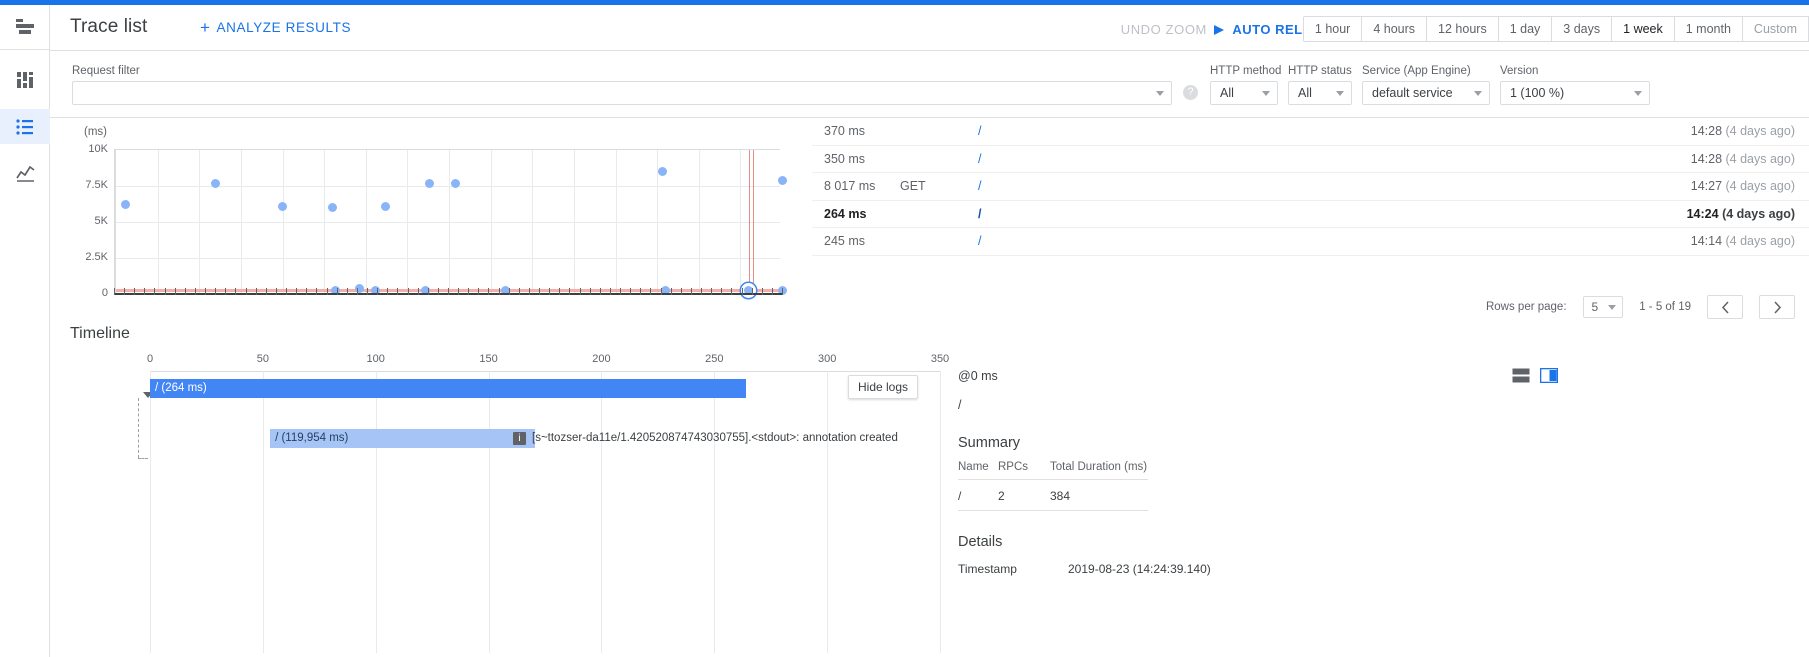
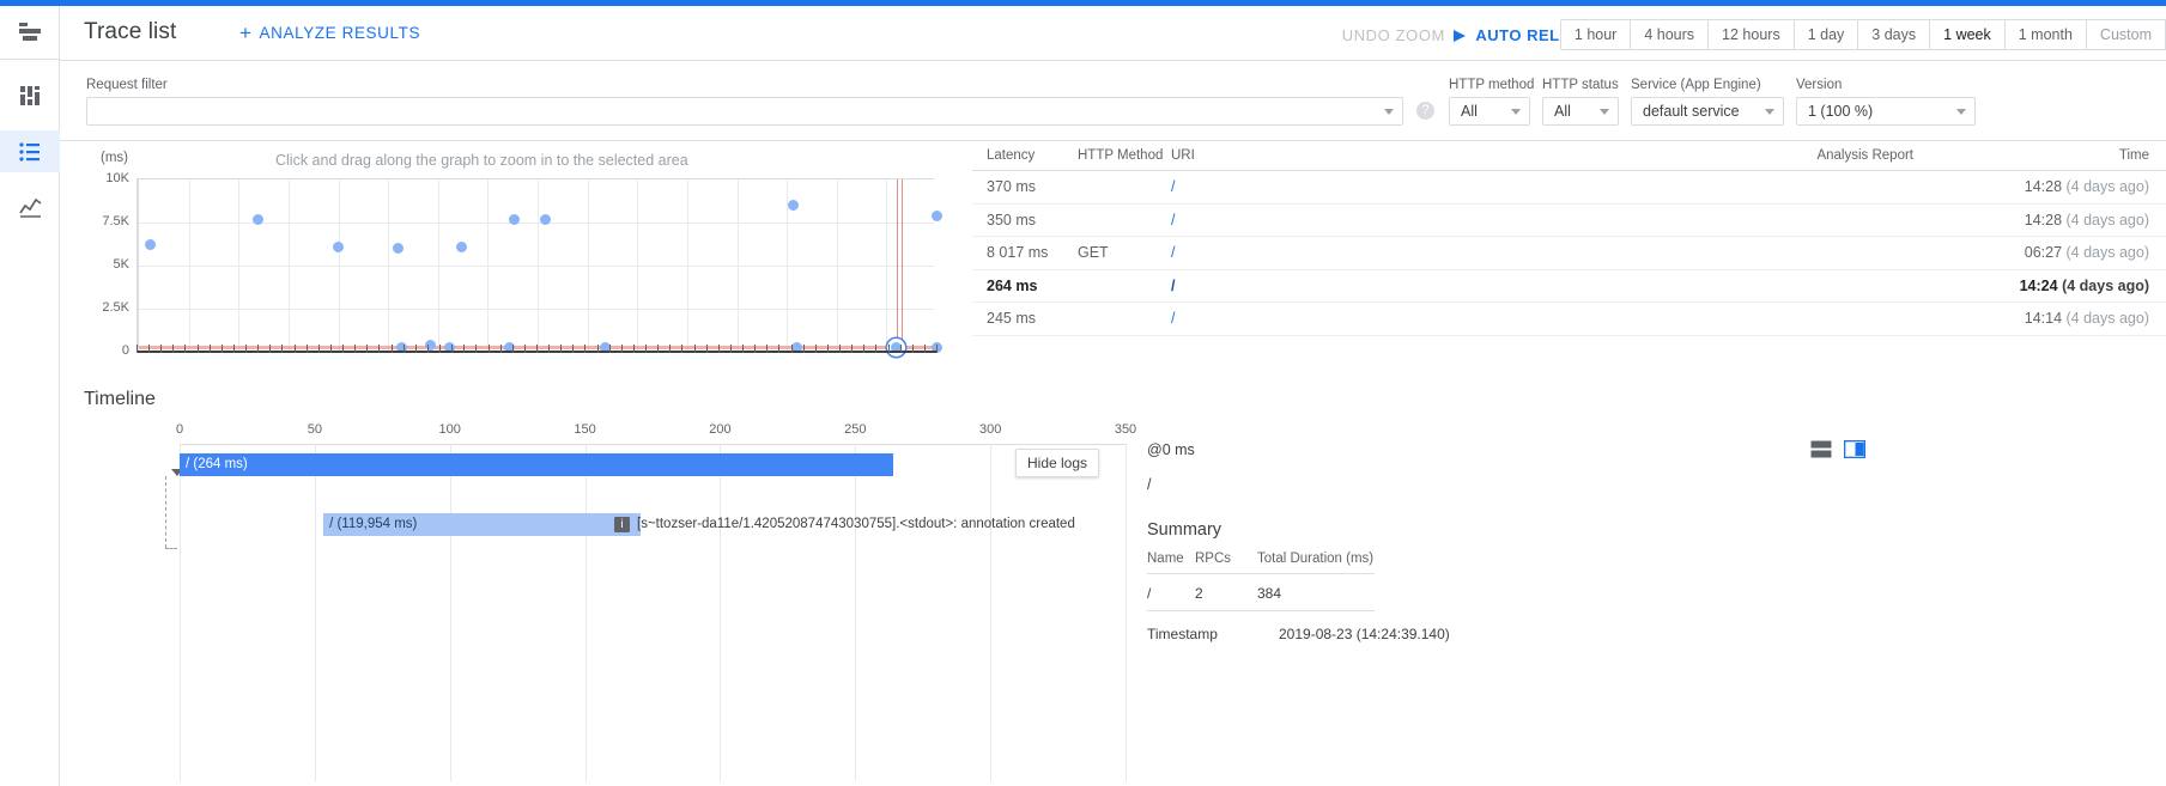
  Trace list
  +
  ANALYZE RESULTS
  UNDO ZOOM
  AUTO REL
  1 hour
  4 hours
  12 hours
  1 day
  3 days
  1 week
  1 month
  Custom
  Request filter
  ?
  HTTP method
  All
  HTTP status
  All
  Service (App Engine)
  default service
  Version
  1 (100 %)
  (ms)
+ Click and drag along the graph to zoom in to the selected area
  10K
  7.5K
  5K
  2.5K
  0
+ Latency
+ HTTP Method
+ URI
+ Analysis Report
+ Time
  370 ms
  /
  14:28 (4 days ago)
  350 ms
  /
  14:28 (4 days ago)
  8 017 ms
  GET
  /
- 14:27 (4 days ago)
+ 06:27 (4 days ago)
  264 ms
  /
  14:24 (4 days ago)
  245 ms
  /
  14:14 (4 days ago)
- Rows per page:
- 5
- 1 - 5 of 19
  Timeline
  0
  50
  100
  150
  200
  250
  300
  350
  / (264 ms)
  / (119,954 ms)
  i
  [s~ttozser-da11e/1.420520874743030755].<stdout>: annotation created
  Hide logs
  @0 ms
  /
  Summary
  Name
  RPCs
  Total Duration (ms)
  /
  2
  384
- Details
  Timestamp
  2019-08-23 (14:24:39.140)
